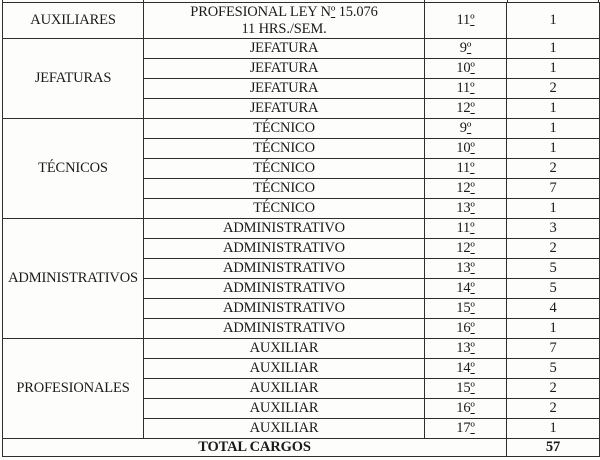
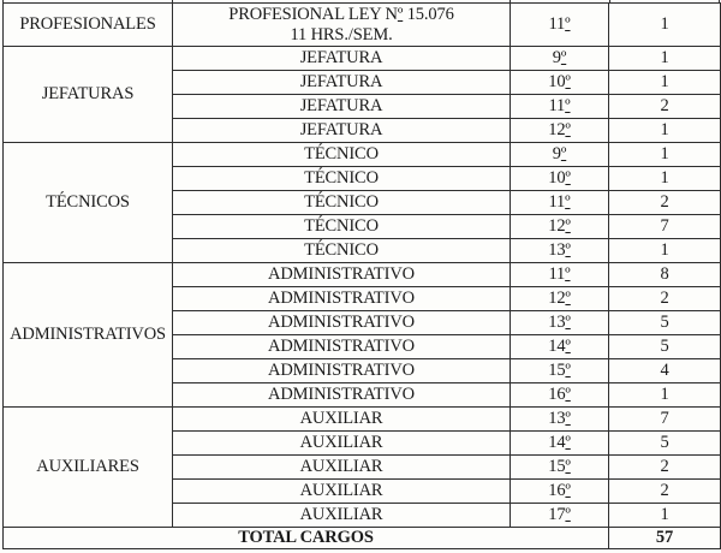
- AUXILIARES	PROFESIONAL LEY Nº 15.07611 HRS./SEM.	11º	1
+ PROFESIONALES	PROFESIONAL LEY Nº 15.07611 HRS./SEM.	11º	1
  JEFATURAS	JEFATURA	9º	1
  JEFATURA	10º	1
  JEFATURA	11º	2
  JEFATURA	12º	1
  TÉCNICOS	TÉCNICO	9º	1
  TÉCNICO	10º	1
  TÉCNICO	11º	2
  TÉCNICO	12º	7
  TÉCNICO	13º	1
- ADMINISTRATIVOS	ADMINISTRATIVO	11º	3
+ ADMINISTRATIVOS	ADMINISTRATIVO	11º	8
  ADMINISTRATIVO	12º	2
  ADMINISTRATIVO	13º	5
  ADMINISTRATIVO	14º	5
  ADMINISTRATIVO	15º	4
  ADMINISTRATIVO	16º	1
- PROFESIONALES	AUXILIAR	13º	7
+ AUXILIARES	AUXILIAR	13º	7
  AUXILIAR	14º	5
  AUXILIAR	15º	2
  AUXILIAR	16º	2
  AUXILIAR	17º	1
  TOTAL CARGOS	57
